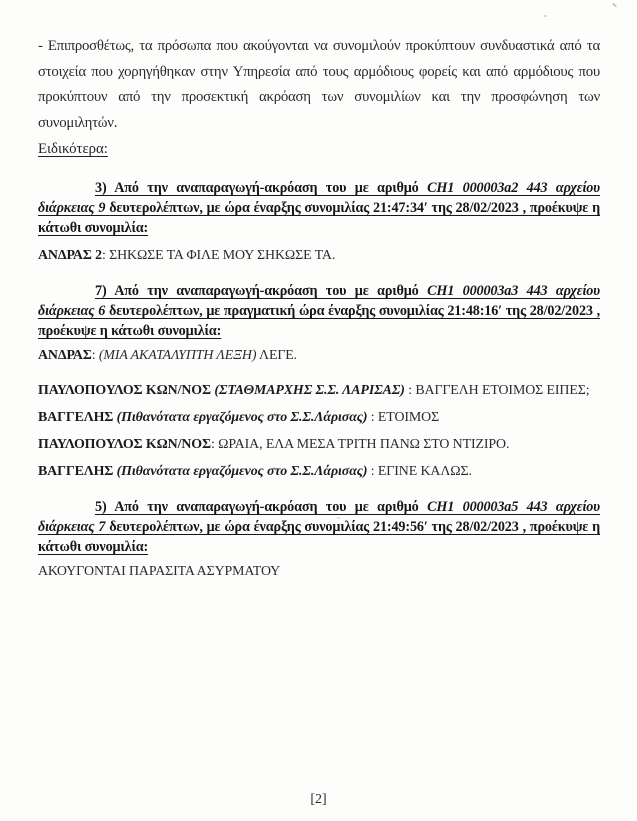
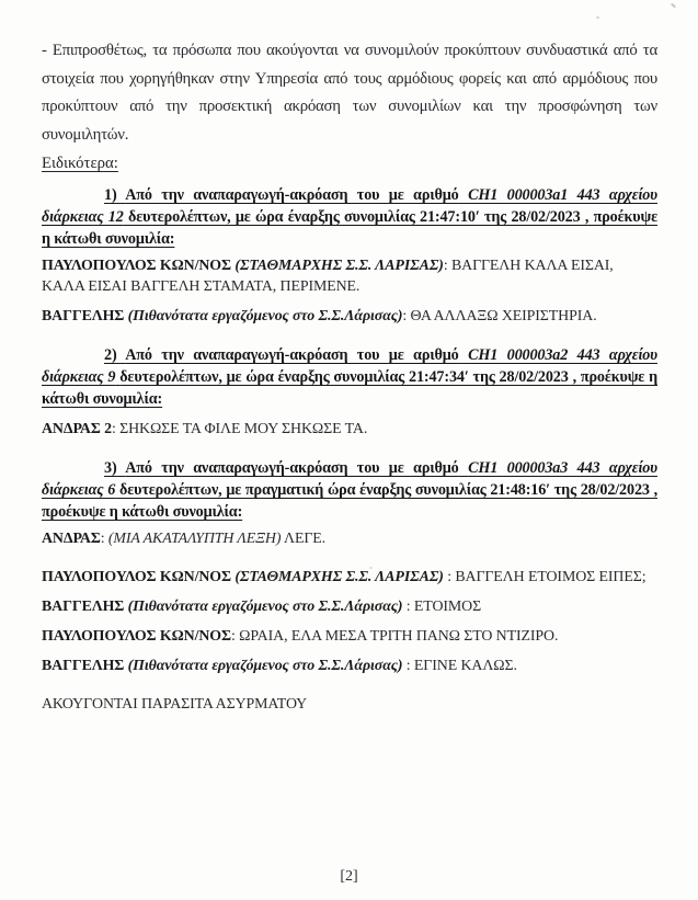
  - Επιπροσθέτως, τα πρόσωπα που ακούγονται να συνομιλούν προκύπτουν συνδυαστικά από τα στοιχεία που χορηγήθηκαν στην Υπηρεσία από τους αρμόδιους φορείς και από αρμόδιους που προκύπτουν από την προσεκτική ακρόαση των συνομιλίων και την προσφώνηση των συνομιλητών.
  Ειδικότερα:
+ 1) Από την αναπαραγωγή-ακρόαση του με αριθμό CH1 000003a1 443 αρχείου διάρκειας 12 δευτερολέπτων, με ώρα έναρξης συνομιλίας 21:47:10′ της 28/02/2023 , προέκυψε η κάτωθι συνομιλία:
+ ΠΑΥΛΟΠΟΥΛΟΣ ΚΩΝ/ΝΟΣ (ΣΤΑΘΜΑΡΧΗΣ Σ.Σ. ΛΑΡΙΣΑΣ): ΒΑΓΓΕΛΗ ΚΑΛΑ ΕΙΣΑΙ, ΚΑΛΑ ΕΙΣΑΙ ΒΑΓΓΕΛΗ ΣΤΑΜΑΤΑ, ΠΕΡΙΜΕΝΕ.
+ ΒΑΓΓΕΛΗΣ (Πιθανότατα εργαζόμενος στο Σ.Σ.Λάρισας): ΘΑ ΑΛΛΑΞΩ ΧΕΙΡΙΣΤΗΡΙΑ.
- 3) Από την αναπαραγωγή-ακρόαση του με αριθμό CH1 000003a2 443 αρχείου διάρκειας 9 δευτερολέπτων, με ώρα έναρξης συνομιλίας 21:47:34′ της 28/02/2023 , προέκυψε η κάτωθι συνομιλία:
+ 2) Από την αναπαραγωγή-ακρόαση του με αριθμό CH1 000003a2 443 αρχείου διάρκειας 9 δευτερολέπτων, με ώρα έναρξης συνομιλίας 21:47:34′ της 28/02/2023 , προέκυψε η κάτωθι συνομιλία:
  ΑΝΔΡΑΣ 2: ΣΗΚΩΣΕ ΤΑ ΦΙΛΕ ΜΟΥ ΣΗΚΩΣΕ ΤΑ.
- 7) Από την αναπαραγωγή-ακρόαση του με αριθμό CH1 000003a3 443 αρχείου διάρκειας 6 δευτερολέπτων, με πραγματική ώρα έναρξης συνομιλίας 21:48:16′ της 28/02/2023 , προέκυψε η κάτωθι συνομιλία:
+ 3) Από την αναπαραγωγή-ακρόαση του με αριθμό CH1 000003a3 443 αρχείου διάρκειας 6 δευτερολέπτων, με πραγματική ώρα έναρξης συνομιλίας 21:48:16′ της 28/02/2023 , προέκυψε η κάτωθι συνομιλία:
  ΑΝΔΡΑΣ: (ΜΙΑ ΑΚΑΤΑΛΥΠΤΗ ΛΕΞΗ) ΛΕΓΕ.
  ΠΑΥΛΟΠΟΥΛΟΣ ΚΩΝ/ΝΟΣ (ΣΤΑΘΜΑΡΧΗΣ Σ.Σ. ΛΑΡΙΣΑΣ) : ΒΑΓΓΕΛΗ ΕΤΟΙΜΟΣ ΕΙΠΕΣ;
  ΒΑΓΓΕΛΗΣ (Πιθανότατα εργαζόμενος στο Σ.Σ.Λάρισας) : ΕΤΟΙΜΟΣ
  ΠΑΥΛΟΠΟΥΛΟΣ ΚΩΝ/ΝΟΣ: ΩΡΑΙΑ, ΕΛΑ ΜΕΣΑ ΤΡΙΤΗ ΠΑΝΩ ΣΤΟ ΝΤΙΖΙΡΟ.
  ΒΑΓΓΕΛΗΣ (Πιθανότατα εργαζόμενος στο Σ.Σ.Λάρισας) : ΕΓΙΝΕ ΚΑΛΩΣ.
- 5) Από την αναπαραγωγή-ακρόαση του με αριθμό CH1 000003a5 443 αρχείου διάρκειας 7 δευτερολέπτων, με ώρα έναρξης συνομιλίας 21:49:56′ της 28/02/2023 , προέκυψε η κάτωθι συνομιλία:
  ΑΚΟΥΓΟΝΤΑΙ ΠΑΡΑΣΙΤΑ ΑΣΥΡΜΑΤΟΥ
  [2]
